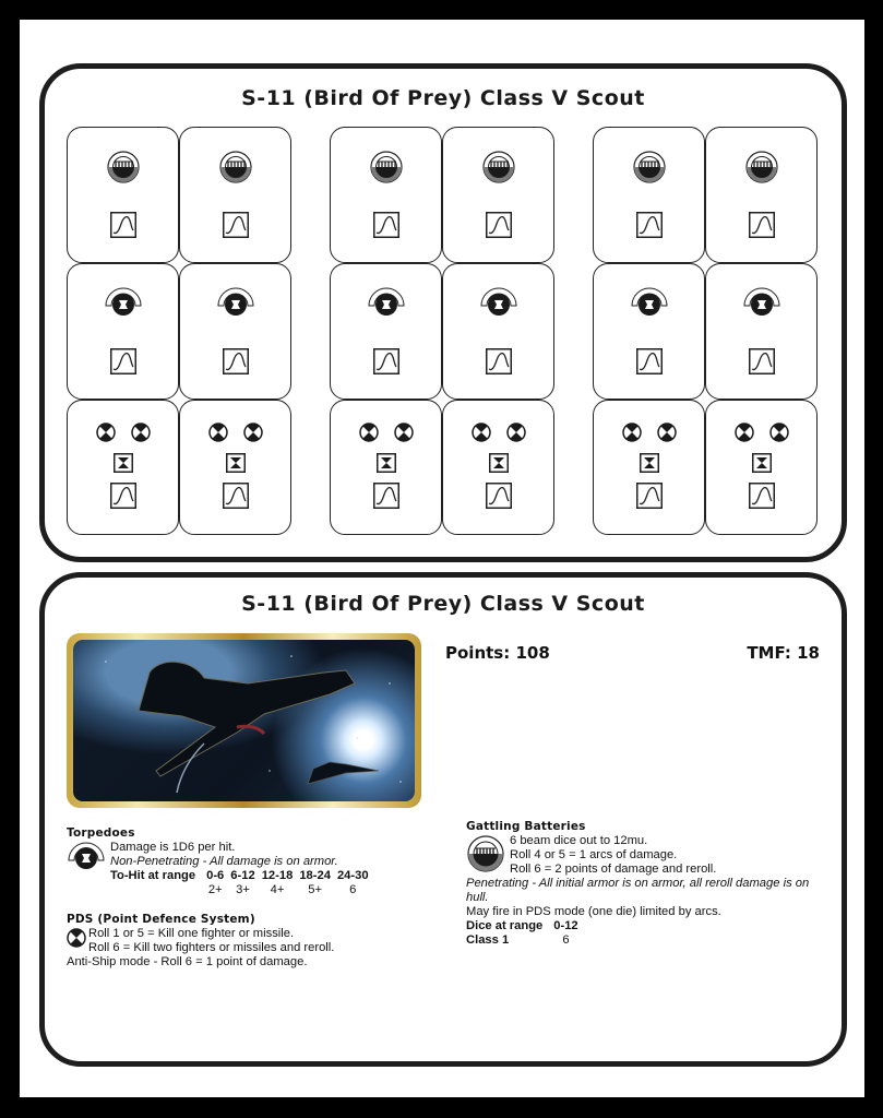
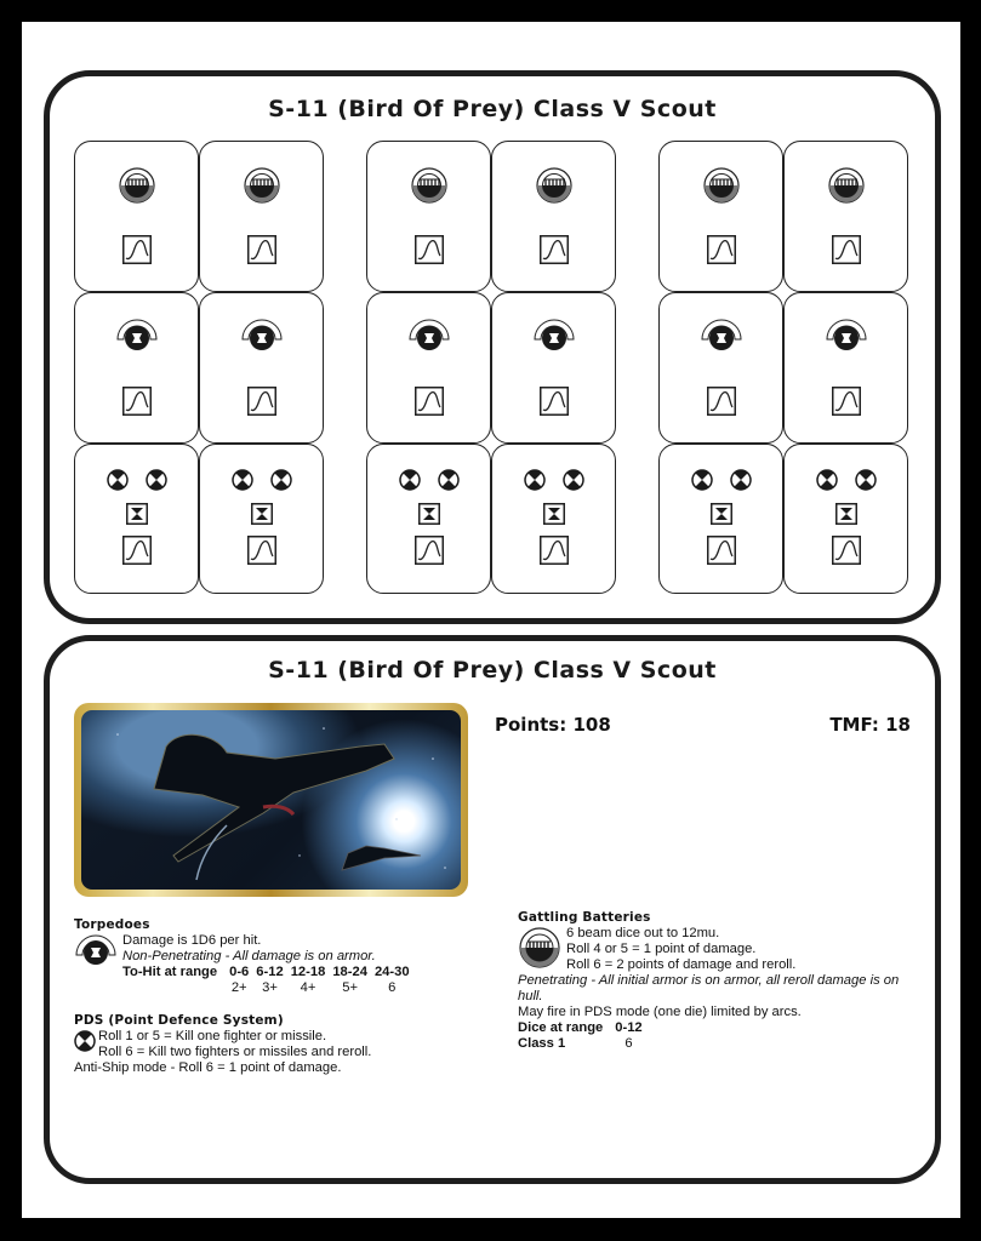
  S-11 (Bird Of Prey) Class V Scout
  S-11 (Bird Of Prey) Class V Scout
  Points: 108
  TMF: 18
  Torpedoes
  Damage is 1D6 per hit.
  Non-Penetrating - All damage is on armor.
  To-Hit at range	0-6	6-12	12-18	18-24	24-30
  	2+	3+	4+	5+	6
  PDS (Point Defence System)
  Roll 1 or 5 = Kill one fighter or missile.
  Roll 6 = Kill two fighters or missiles and reroll.
  Anti-Ship mode - Roll 6 = 1 point of damage.
  Gattling Batteries
  6 beam dice out to 12mu.
- Roll 4 or 5 = 1 arcs of damage.
+ Roll 4 or 5 = 1 point of damage.
  Roll 6 = 2 points of damage and reroll.
  Penetrating - All initial armor is on armor, all reroll damage is on hull.
  May fire in PDS mode (one die) limited by arcs.
  Dice at range	0-12
  Class 1	6
